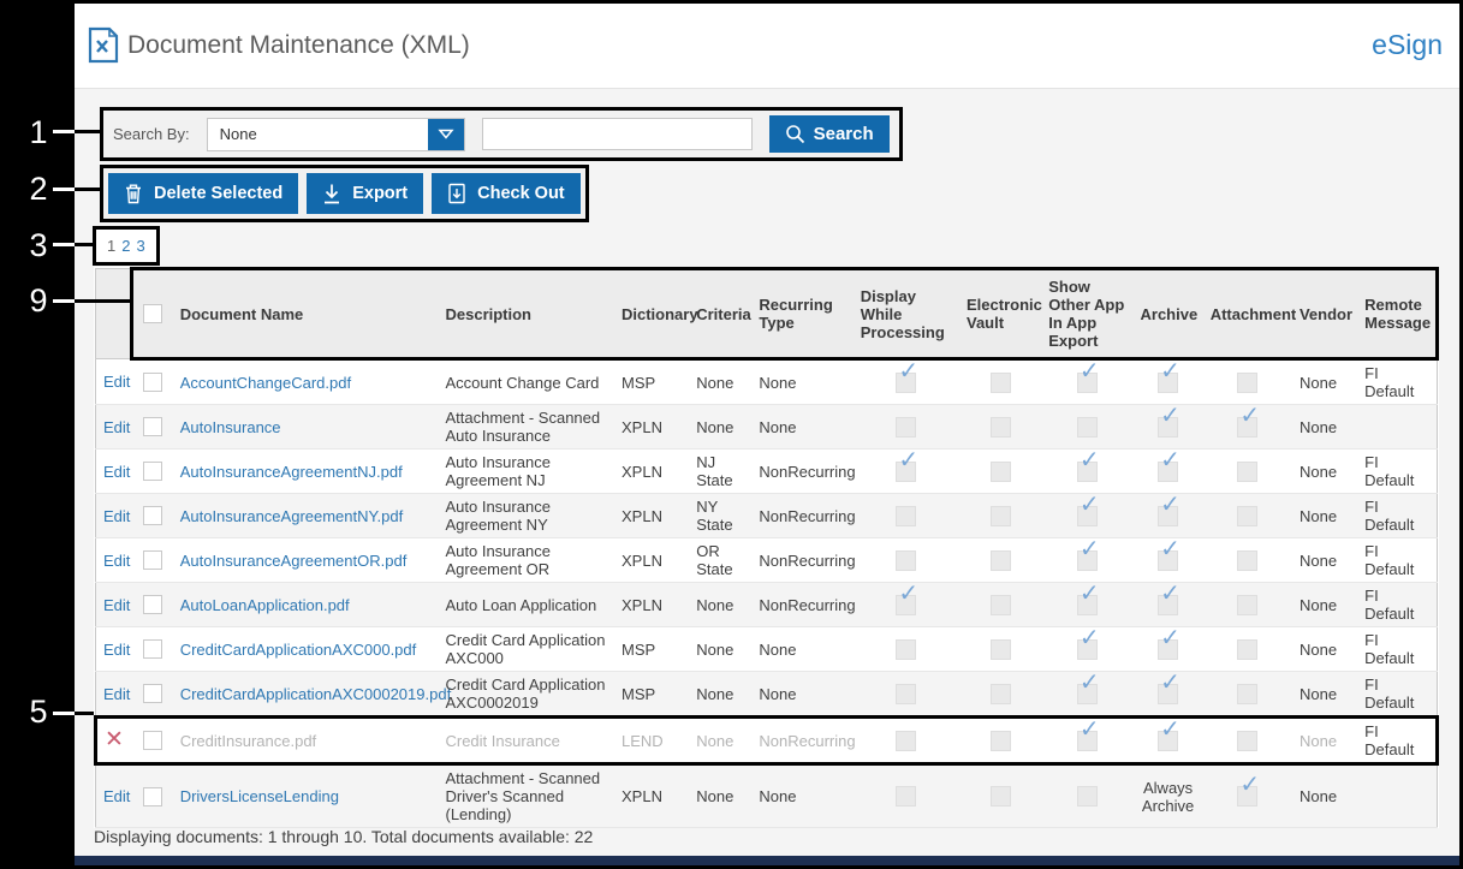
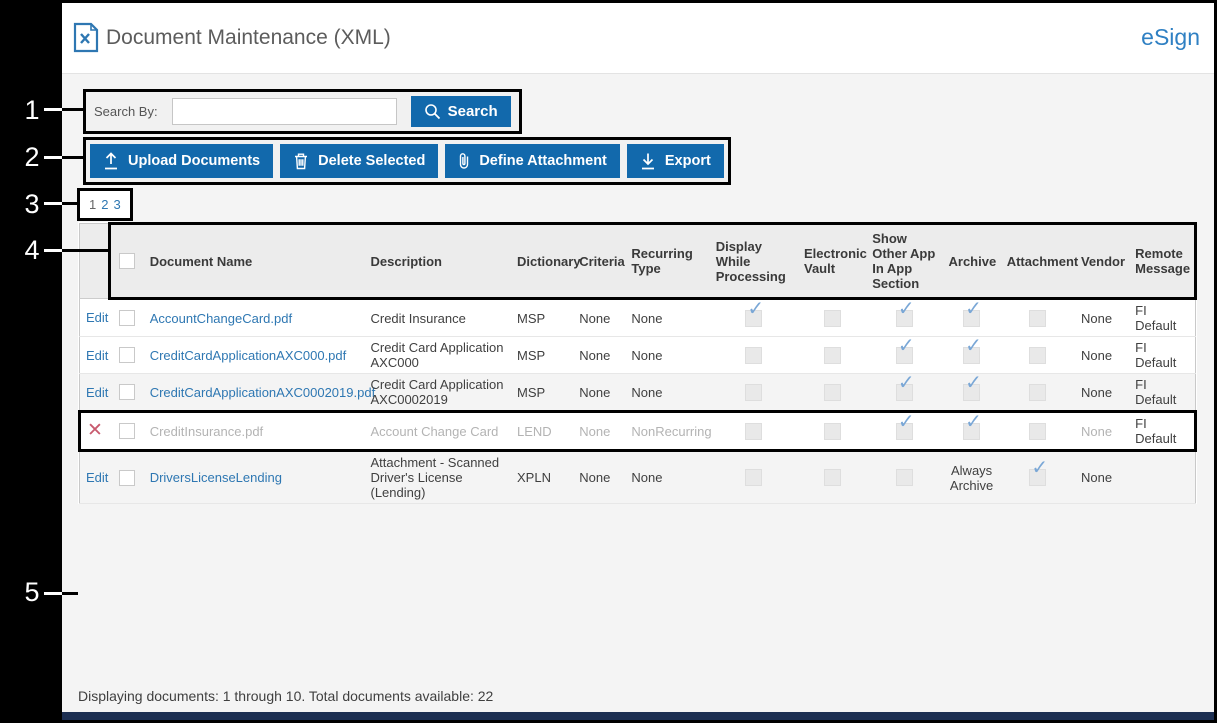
  Document Maintenance (XML)
  eSign
  Search By:
- None
  Search
+ Upload Documents
  Delete Selected
+ Define Attachment
  Export
- Check Out
  1
  2
  3
- 		Document Name	Description	Dictionary	Criteria	Recurring Type	Display While Processing	Electronic Vault	Show Other App In App Export	Archive	Attachment	Vendor	Remote Message
+ 		Document Name	Description	Dictionary	Criteria	Recurring Type	Display While Processing	Electronic Vault	Show Other App In App Section	Archive	Attachment	Vendor	Remote Message
- Edit		AccountChangeCard.pdf	Account Change Card	MSP	None	None	✓		✓	✓		None	FI Default
+ Edit		AccountChangeCard.pdf	Credit Insurance	MSP	None	None	✓		✓	✓		None	FI Default
- Edit		AutoInsurance	Attachment - Scanned Auto Insurance	XPLN	None	None				✓	✓	None
- Edit		AutoInsuranceAgreementNJ.pdf	Auto Insurance Agreement NJ	XPLN	NJ State	NonRecurring	✓		✓	✓		None	FI Default
- Edit		AutoInsuranceAgreementNY.pdf	Auto Insurance Agreement NY	XPLN	NY State	NonRecurring			✓	✓		None	FI Default
- Edit		AutoInsuranceAgreementOR.pdf	Auto Insurance Agreement OR	XPLN	OR State	NonRecurring			✓	✓		None	FI Default
- Edit		AutoLoanApplication.pdf	Auto Loan Application	XPLN	None	NonRecurring	✓		✓	✓		None	FI Default
  Edit		CreditCardApplicationAXC000.pdf	Credit Card Application AXC000	MSP	None	None			✓	✓		None	FI Default
  Edit		CreditCardApplicationAXC0002019.pd	Credit Card Application AXC0002019	MSP	None	None			✓	✓		None	FI Default
- ✕		CreditInsurance.pdf	Credit Insurance	LEND	None	NonRecurring			✓	✓		None	FI Default
+ ✕		CreditInsurance.pdf	Account Change Card	LEND	None	NonRecurring			✓	✓		None	FI Default
- Edit		DriversLicenseLending	Attachment - Scanned Driver's Scanned (Lending)	XPLN	None	None				Always Archive	✓	None
+ Edit		DriversLicenseLending	Attachment - Scanned Driver's License (Lending)	XPLN	None	None				Always Archive	✓	None
  Displaying documents: 1 through 10. Total documents available: 22
  1
  2
  3
- 9
+ 4
  5
